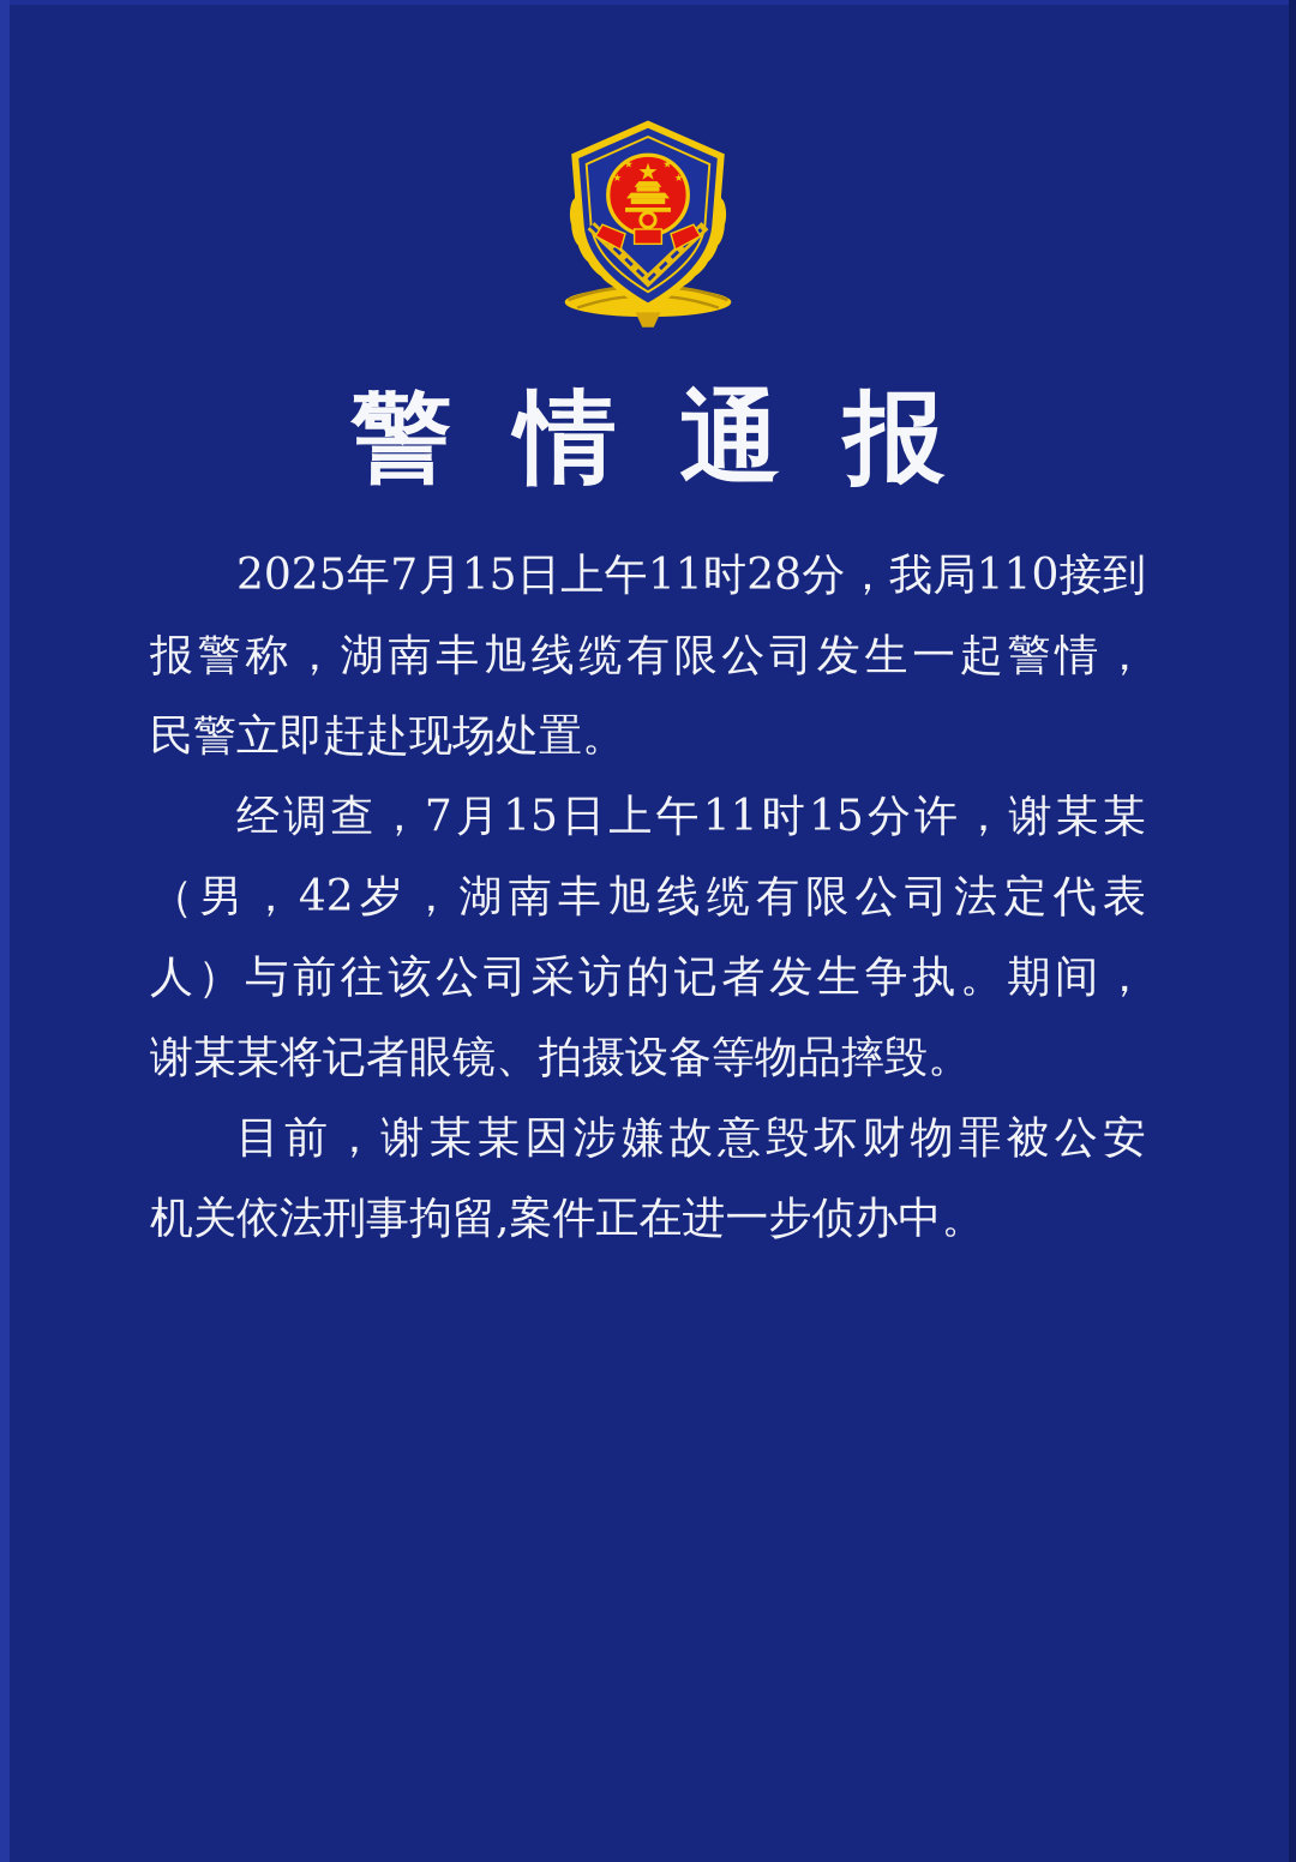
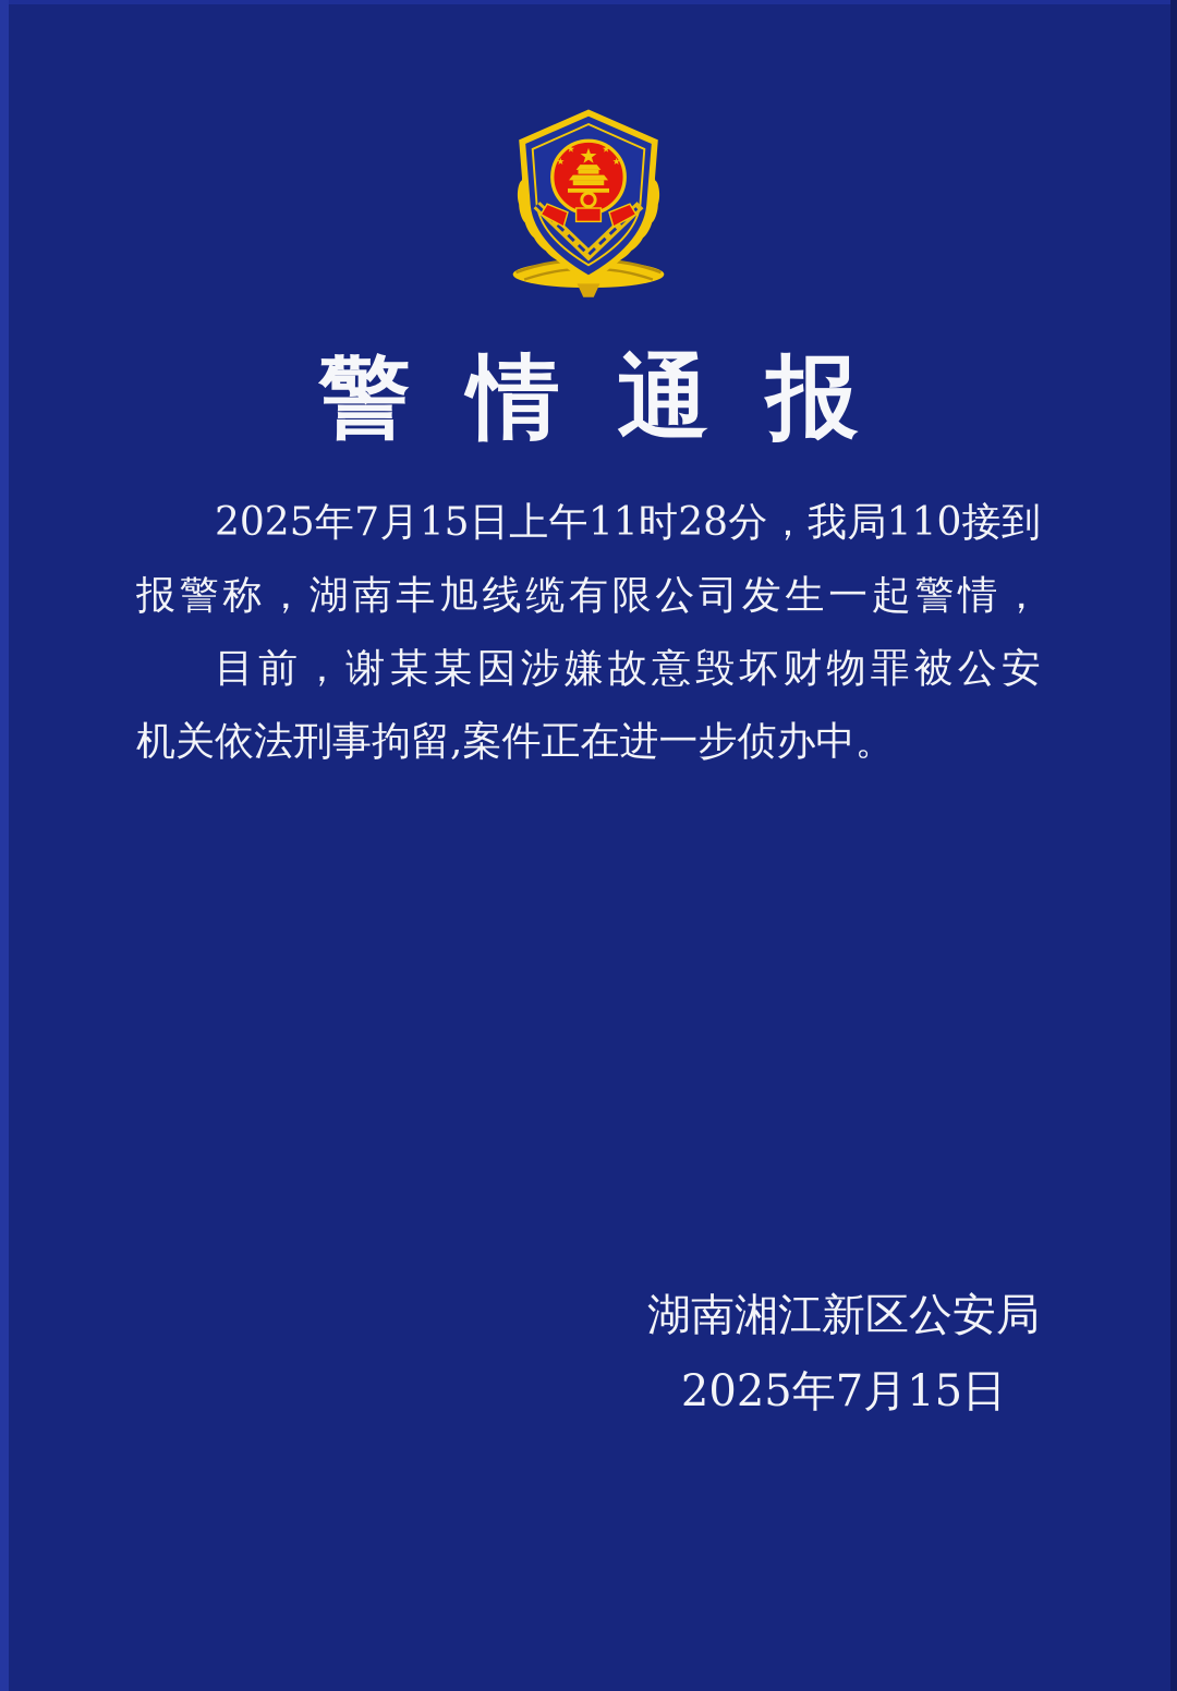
  警情通报
  2025年7月15日上午11时28分，我局110接到
  报警称，湖南丰旭线缆有限公司发生一起警情，
- 民警立即赶赴现场处置。
- 经调查，7月15日上午11时15分许，谢某某
- （男，42岁，湖南丰旭线缆有限公司法定代表
- 人）与前往该公司采访的记者发生争执。期间，
- 谢某某将记者眼镜、拍摄设备等物品摔毁。
  目前，谢某某因涉嫌故意毁坏财物罪被公安
  机关依法刑事拘留,案件正在进一步侦办中。
+ 湖南湘江新区公安局
+ 2025年7月15日
